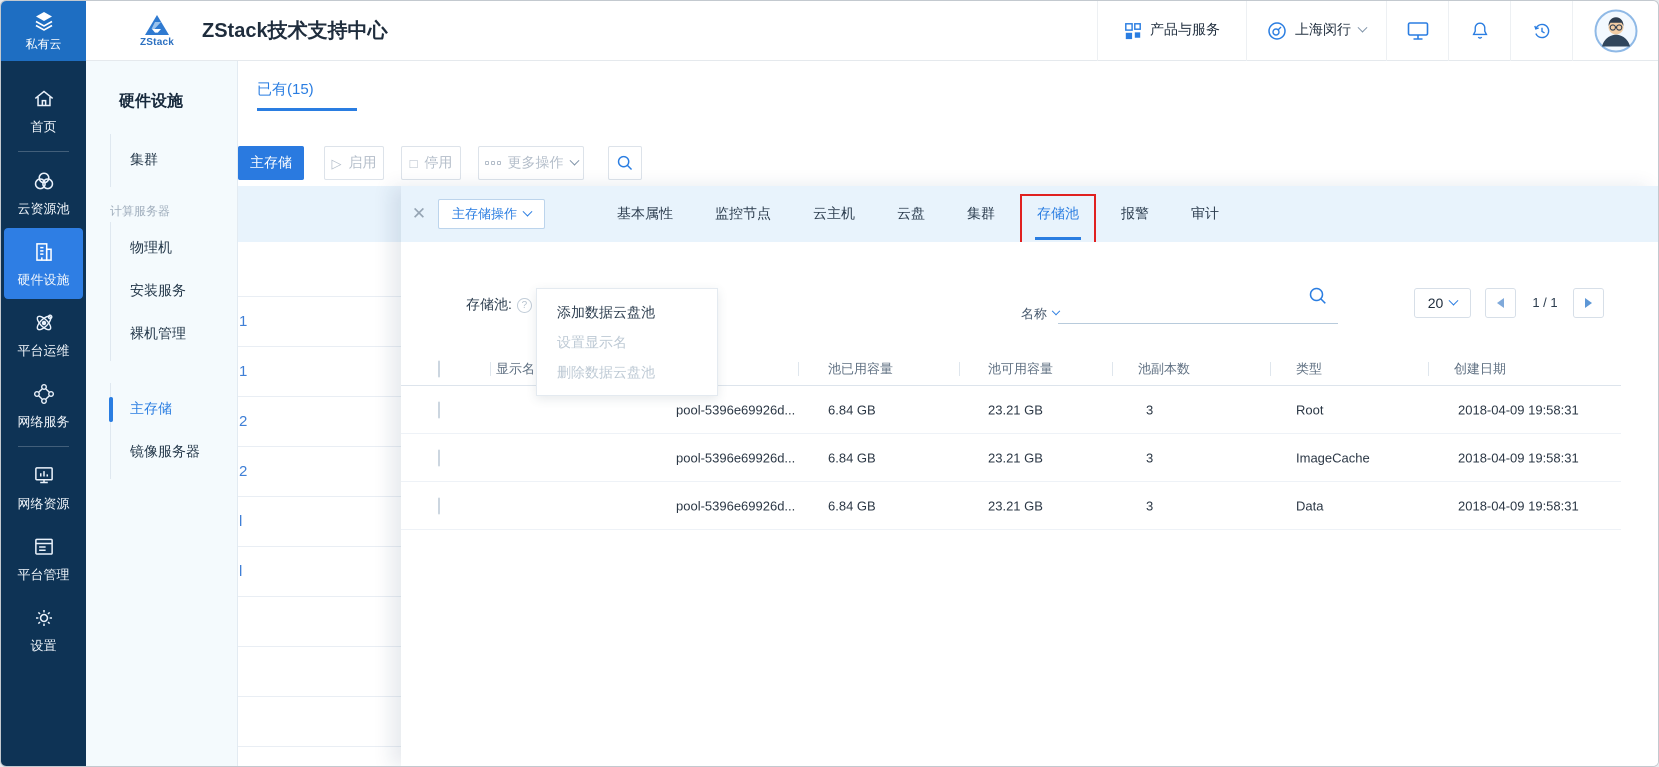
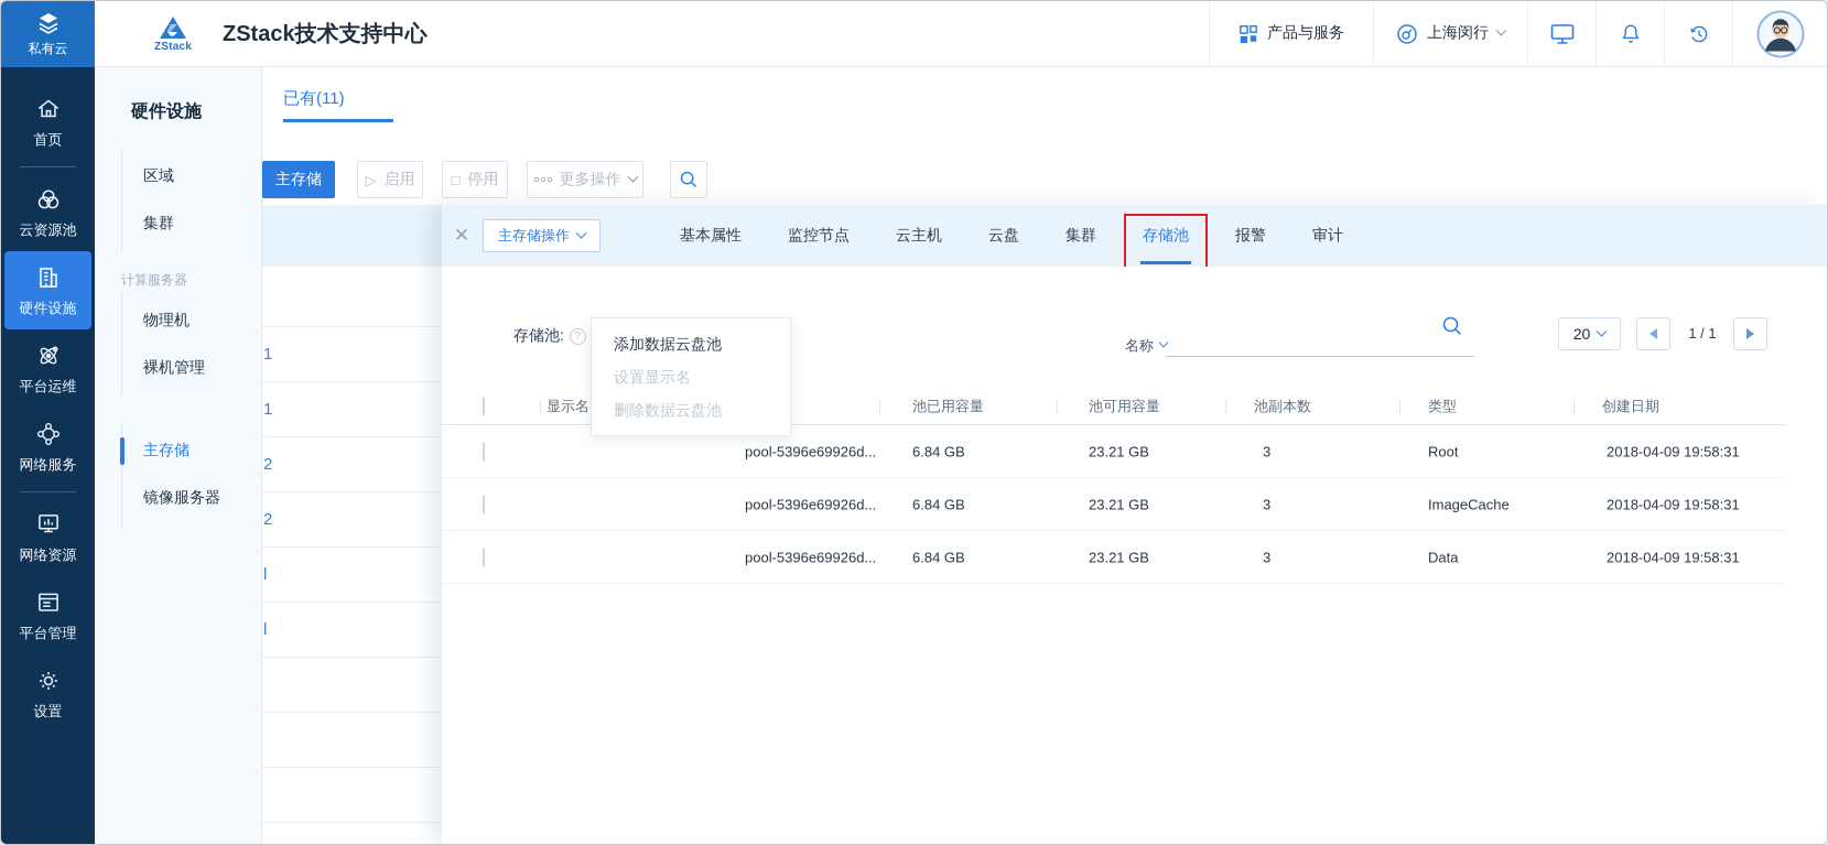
  私有云
  ZStack
  ZStack技术支持中心
  产品与服务
  上海闵行
  首页
  云资源池
  硬件设施
  平台运维
  网络服务
  网络资源
  平台管理
  设置
  硬件设施
+ 区域
  集群
  计算服务器
  物理机
- 安装服务
  裸机管理
  主存储
  镜像服务器
- 已有(15)
+ 已有(11)
  主存储
  ▷
  启用
  □
  停用
  更多操作
  1
  1
  2
  2
  l
  l
  ✕
  主存储操作
  基本属性
  监控节点
  云主机
  云盘
  集群
  存储池
  报警
  审计
  存储池:
  ?
  添加数据云盘池
  设置显示名
  删除数据云盘池
  名称
  20
  1 / 1
  显示名
  池已用容量
  池可用容量
  池副本数
  类型
  创建日期
  pool-5396e69926d...
  6.84 GB
  23.21 GB
  3
  Root
  2018-04-09 19:58:31
  pool-5396e69926d...
  6.84 GB
  23.21 GB
  3
  ImageCache
  2018-04-09 19:58:31
  pool-5396e69926d...
  6.84 GB
  23.21 GB
  3
  Data
  2018-04-09 19:58:31
